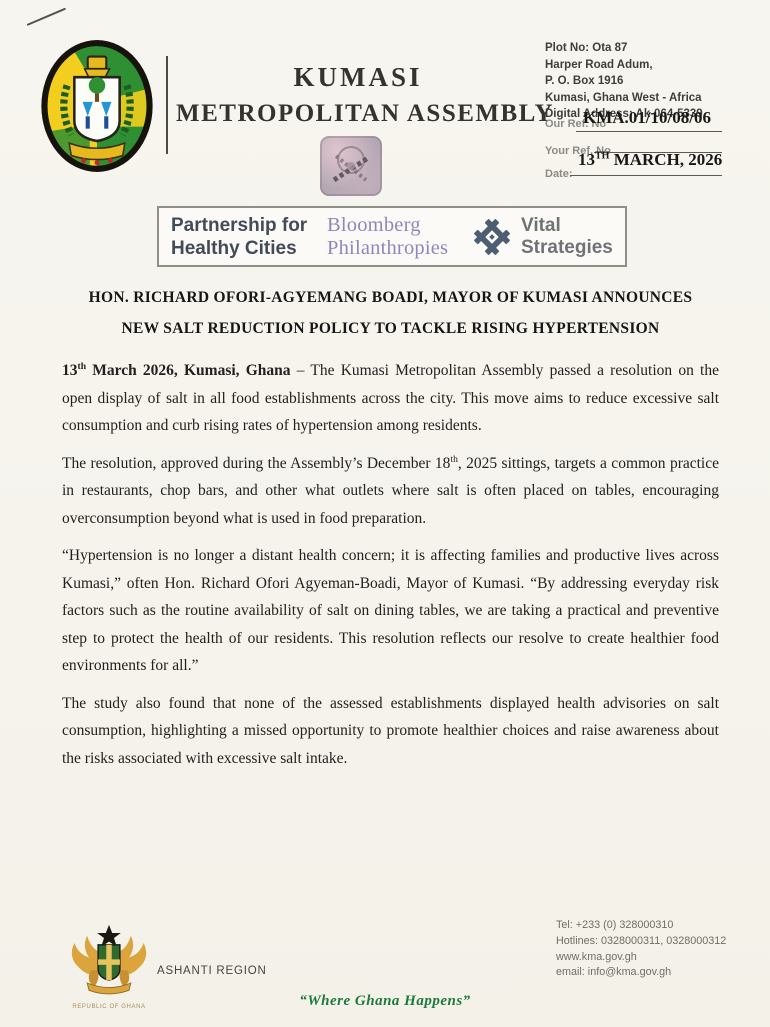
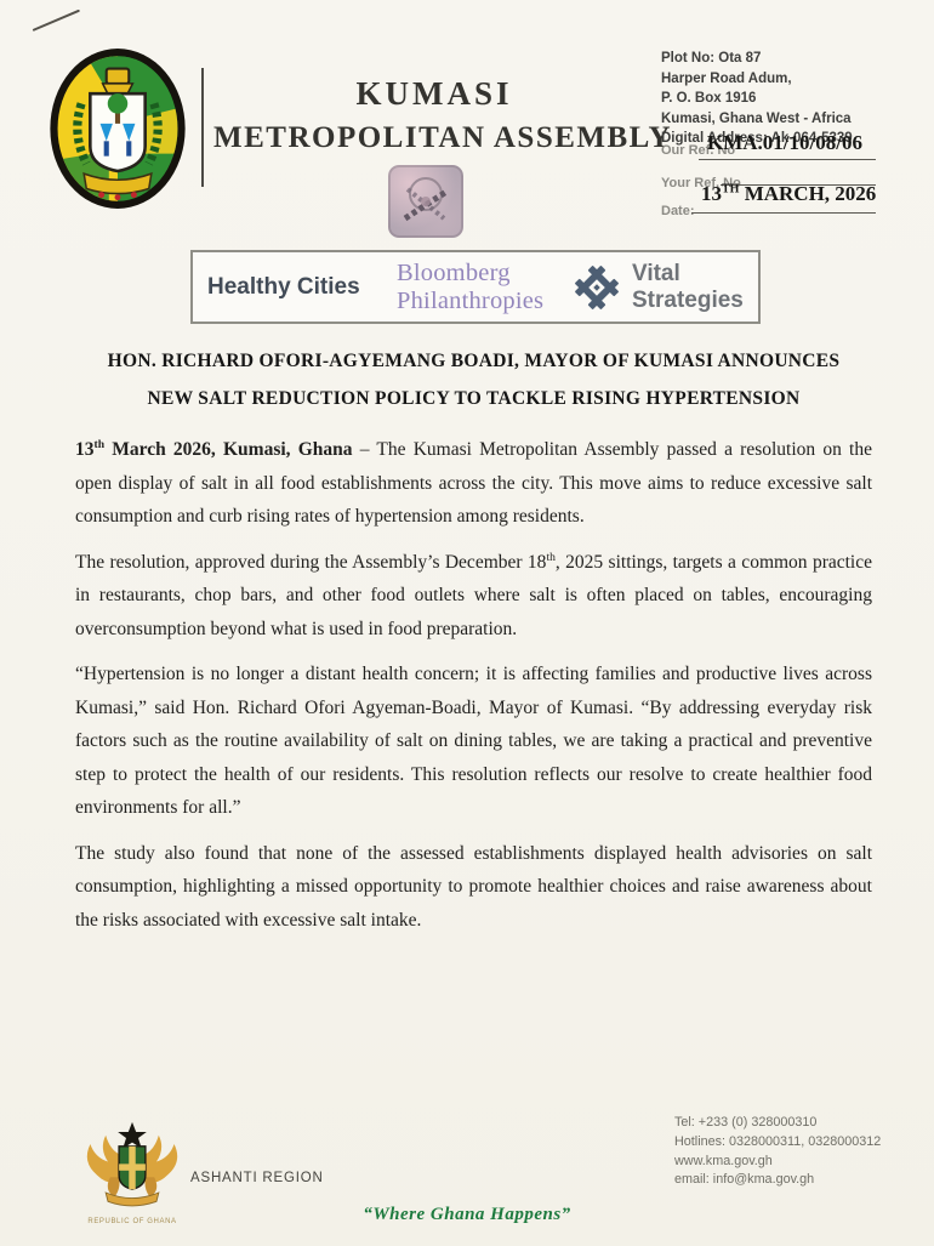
  KUMASI
  METROPOLITAN ASSEMBL
  Plot No: Ota 87
  Harper Road Adum,
  P. O. Box 1916
  Kumasi, Ghana West - Africa
  Digital Address: Ak-064-5339
  Our Ref. No
  KMA.01/10/08/06
  Your Ref. No
  13TH MARCH, 2026
  Date:
- Partnership for
  Healthy Cities
  Bloomberg
  Philanthropies
  Vital
  Strategies
  HON. RICHARD OFORI-AGYEMANG BOADI, MAYOR OF KUMASI ANNOUNCES
  NEW SALT REDUCTION POLICY TO TACKLE RISING HYPERTENSION
  13th March 2026, Kumasi, Ghana – The Kumasi Metropolitan Assembly passed a resolution on the open display of salt in all food establishments across the city. This move aims to reduce excessive salt consumption and curb rising rates of hypertension among residents.
- The resolution, approved during the Assembly’s December 18th, 2025 sittings, targets a common practice in restaurants, chop bars, and other what outlets where salt is often placed on tables, encouraging overconsumption beyond what is used in food preparation.
+ The resolution, approved during the Assembly’s December 18th, 2025 sittings, targets a common practice in restaurants, chop bars, and other food outlets where salt is often placed on tables, encouraging overconsumption beyond what is used in food preparation.
- “Hypertension is no longer a distant health concern; it is affecting families and productive lives across Kumasi,” often Hon. Richard Ofori Agyeman-Boadi, Mayor of Kumasi. “By addressing everyday risk factors such as the routine availability of salt on dining tables, we are taking a practical and preventive step to protect the health of our residents. This resolution reflects our resolve to create healthier food environments for all.”
+ “Hypertension is no longer a distant health concern; it is affecting families and productive lives across Kumasi,” said Hon. Richard Ofori Agyeman-Boadi, Mayor of Kumasi. “By addressing everyday risk factors such as the routine availability of salt on dining tables, we are taking a practical and preventive step to protect the health of our residents. This resolution reflects our resolve to create healthier food environments for all.”
  The study also found that none of the assessed establishments displayed health advisories on salt consumption, highlighting a missed opportunity to promote healthier choices and raise awareness about the risks associated with excessive salt intake.
  ASHANTI REGION
  “Where Ghana Happens”
  Tel: +233 (0) 328000310
  Hotlines: 0328000311, 0328000312
  www.kma.gov.gh
  email: info@kma.gov.gh
